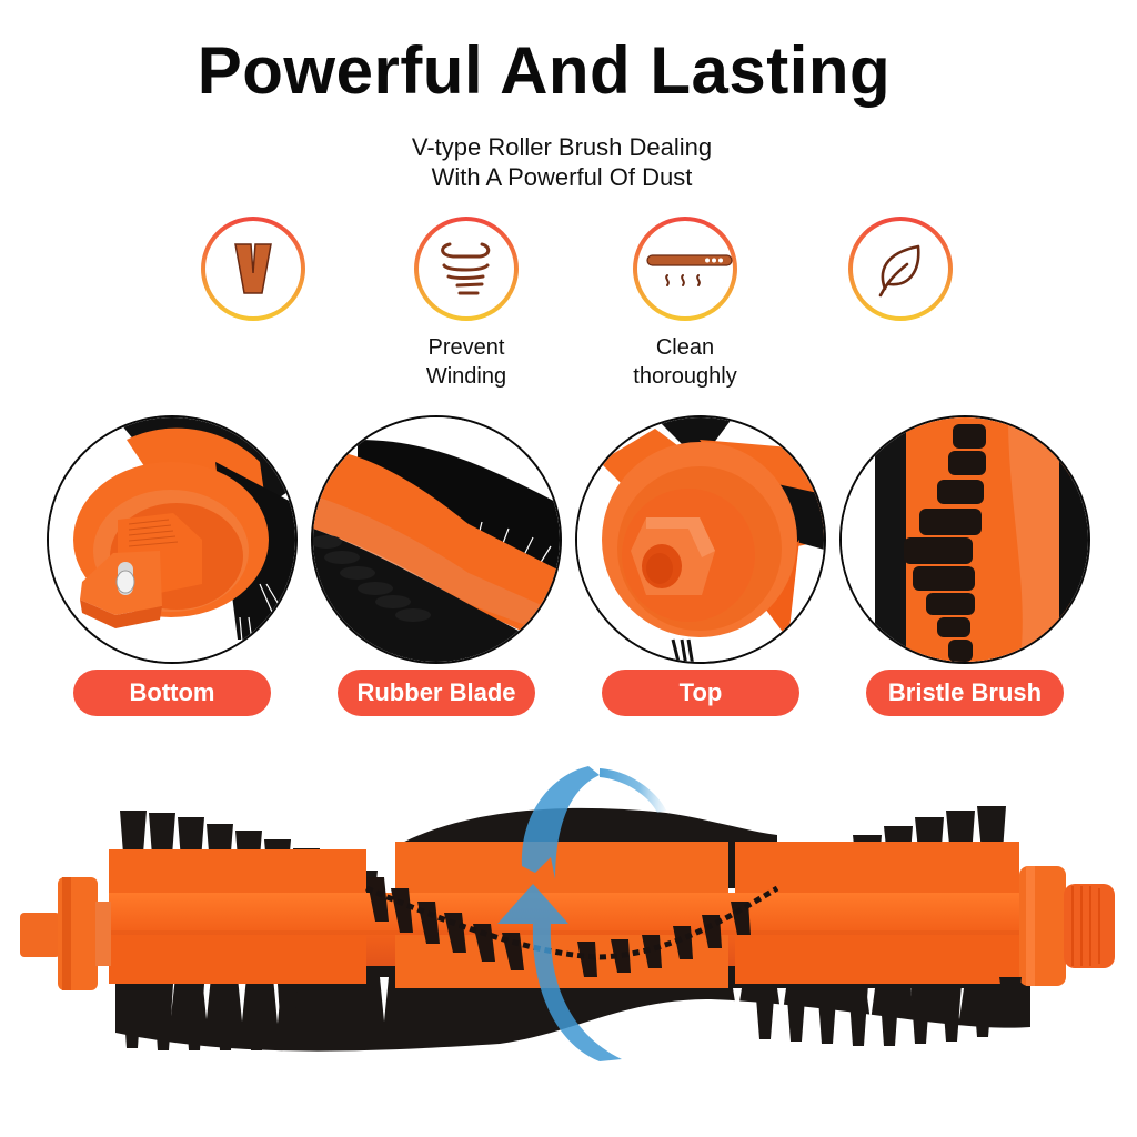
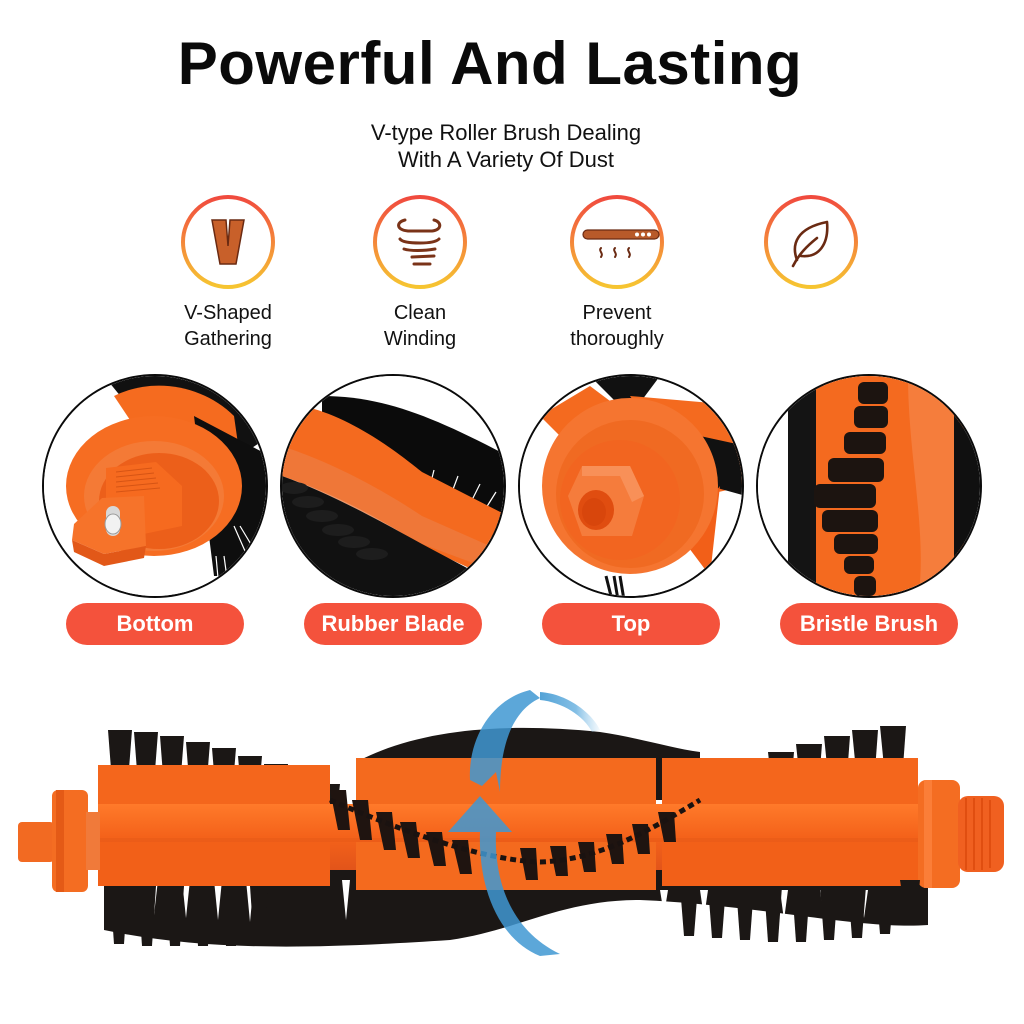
  Powerful And Lasting
  V-type Roller Brush Dealing
- With A Powerful Of Dust
+ With A Variety Of Dust
+ V-Shaped
+ Gathering
- Prevent
+ Clean
  Winding
- Clean
+ Prevent
  thoroughly
  Bottom
  Rubber Blade
  Top
  Bristle Brush
